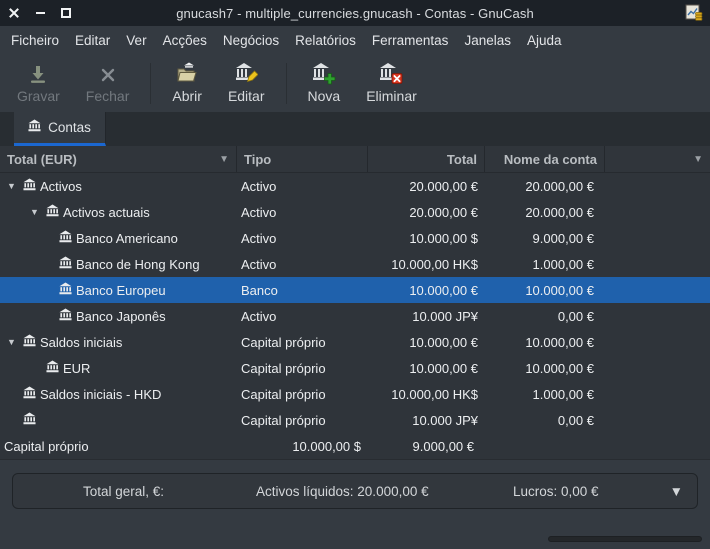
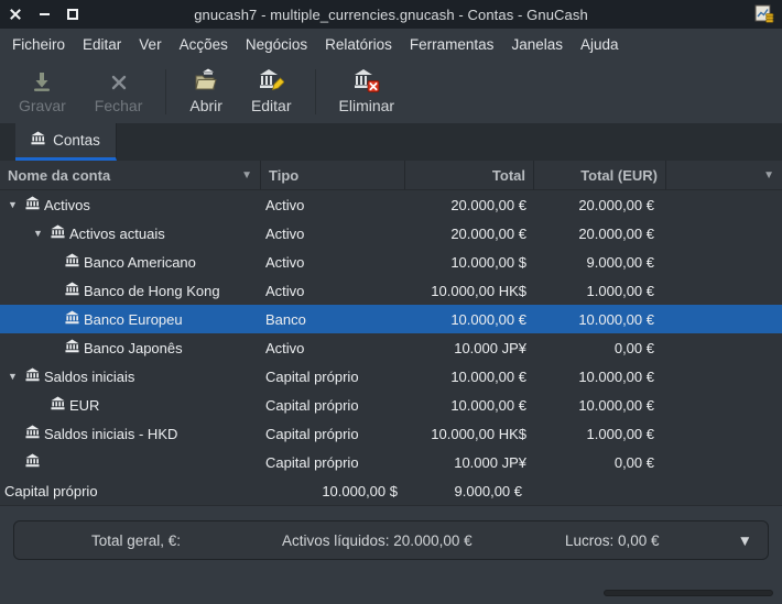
  gnucash7 - multiple_currencies.gnucash - Contas - GnuCash
  Ficheiro
  Editar
  Ver
  Acções
  Negócios
  Relatórios
  Ferramentas
  Janelas
  Ajuda
  Gravar
  Fechar
  Abrir
  Editar
- Nova
  Eliminar
  Contas
- Total (EUR)
+ Nome da conta
  ▼
  Tipo
  Total
- Nome da conta
+ Total (EUR)
  ▼
  ▼
  Activos
  Activo
  20.000,00 €
  20.000,00 €
  ▼
  Activos actuais
  Activo
  20.000,00 €
  20.000,00 €
  Banco Americano
  Activo
  10.000,00 $
  9.000,00 €
  Banco de Hong Kong
  Activo
  10.000,00 HK$
  1.000,00 €
  Banco Europeu
  Banco
  10.000,00 €
  10.000,00 €
  Banco Japonês
  Activo
  10.000 JP¥
  0,00 €
  ▼
  Saldos iniciais
  Capital próprio
  10.000,00 €
  10.000,00 €
  EUR
  Capital próprio
  10.000,00 €
  10.000,00 €
  Saldos iniciais - HKD
  Capital próprio
  10.000,00 HK$
  1.000,00 €
  Capital próprio
  10.000 JP¥
  0,00 €
  Capital próprio
  10.000,00 $
  9.000,00 €
  Total geral, €:
  Activos líquidos: 20.000,00 €
  Lucros: 0,00 €
  ▼
